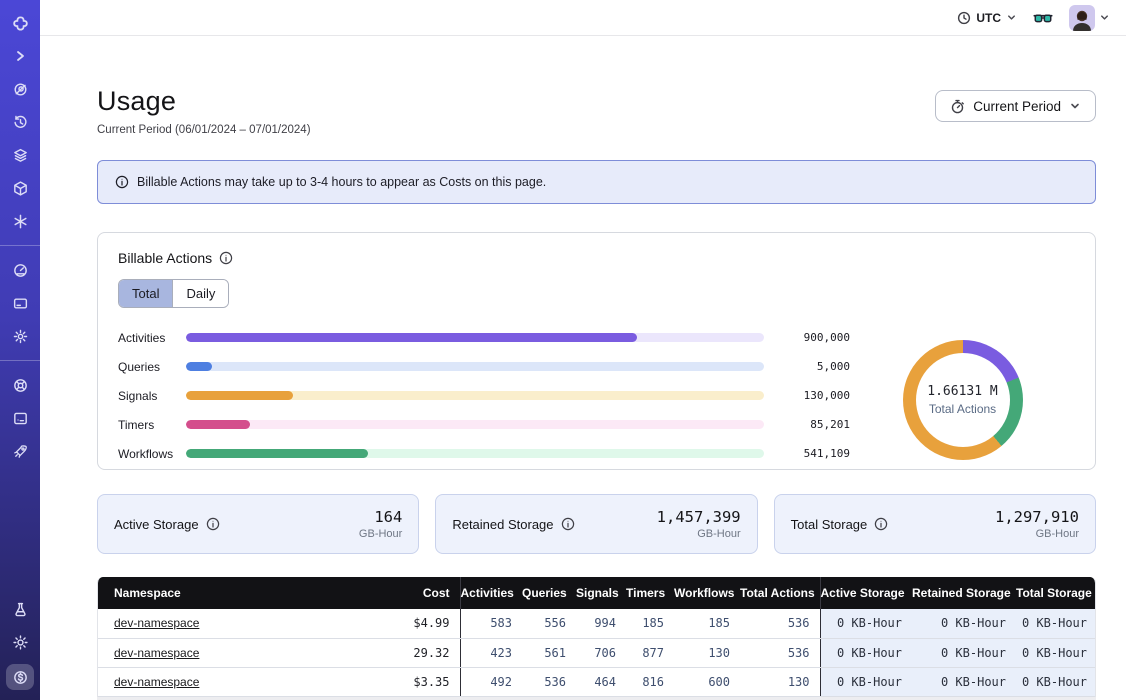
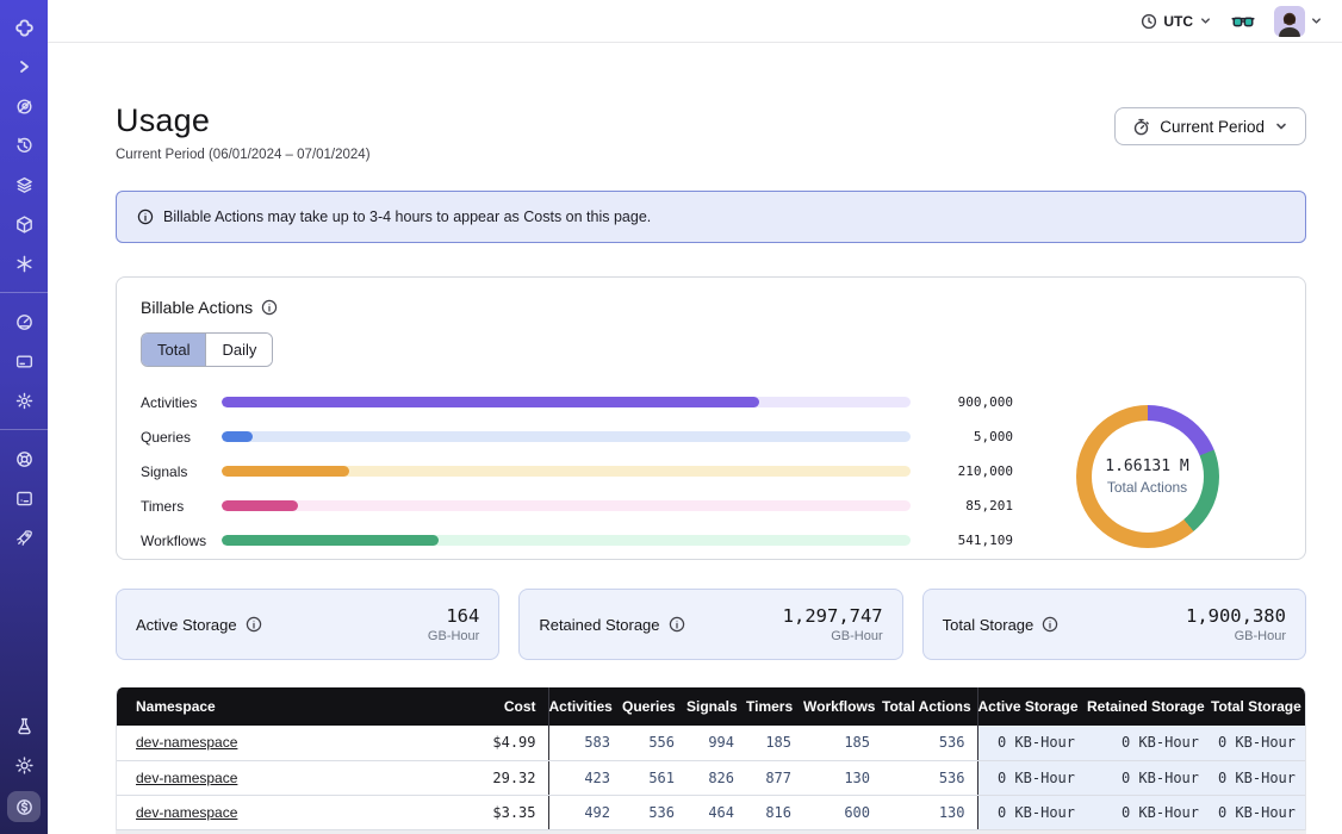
  UTC
  Usage
  Current Period (06/01/2024 – 07/01/2024)
  Current Period
  Billable Actions may take up to 3-4 hours to appear as Costs on this page.
  Billable Actions
  Total
  Daily
  Activities
  900,000
  Queries
  5,000
  Signals
- 130,000
+ 210,000
  Timers
  85,201
  Workflows
  541,109
  1.66131 M
  Total Actions
  Active Storage
  164
  GB-Hour
  Retained Storage
- 1,457,399
+ 1,297,747
  GB-Hour
  Total Storage
- 1,297,910
+ 1,900,380
  GB-Hour
  Namespace	Cost	Activities	Queries	Signals	Timers	Workflows	Total Actions	Active Storage	Retained Storage	Total Storage
  dev-namespace	$4.99	583	556	994	185	185	536	0 KB-Hour	0 KB-Hour	0 KB-Hour
- dev-namespace	29.32	423	561	706	877	130	536	0 KB-Hour	0 KB-Hour	0 KB-Hour
+ dev-namespace	29.32	423	561	826	877	130	536	0 KB-Hour	0 KB-Hour	0 KB-Hour
  dev-namespace	$3.35	492	536	464	816	600	130	0 KB-Hour	0 KB-Hour	0 KB-Hour
